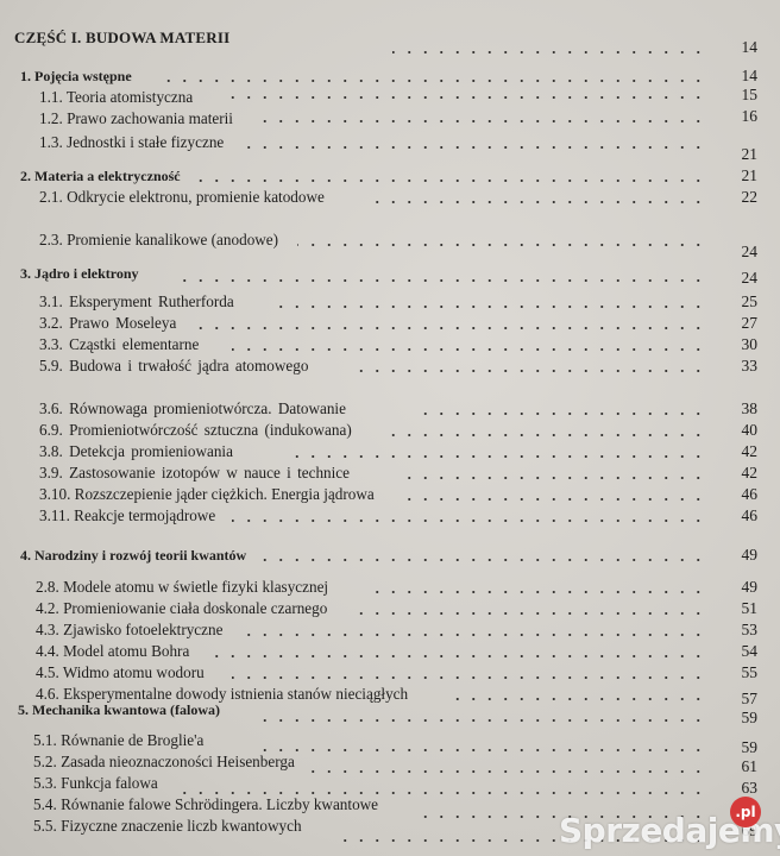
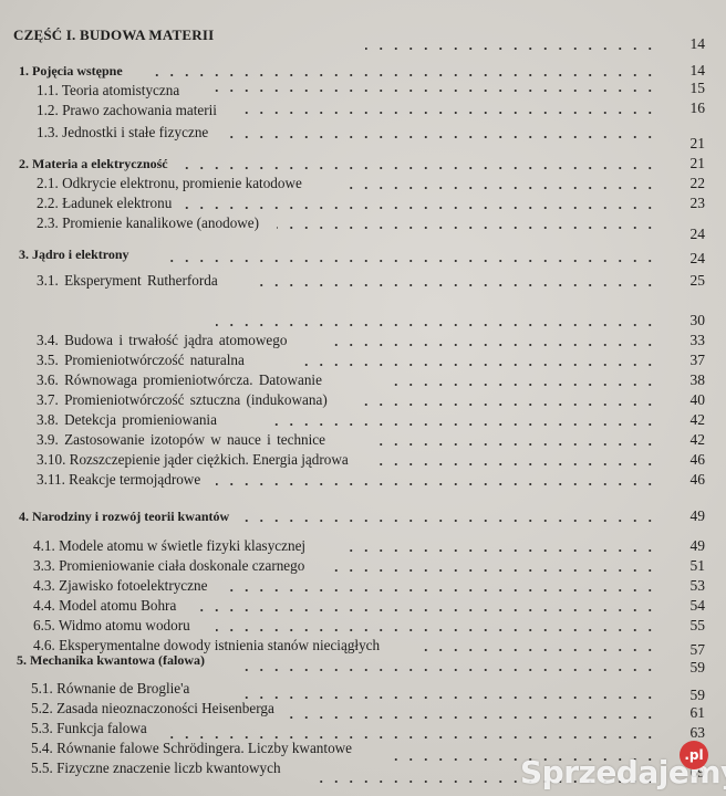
  CZĘŚĆ I. BUDOWA MATERII
  14
  1. Pojęcia wstępne
  14
  1.1. Teoria atomistyczna
  15
  1.2. Prawo zachowania materii
  16
  1.3. Jednostki i stałe fizyczne
  21
  2. Materia a elektryczność
  21
  2.1. Odkrycie elektronu, promienie katodowe
  22
+ 2.2. Ładunek elektronu
+ 23
  2.3. Promienie kanalikowe (anodowe)
  24
  3. Jądro i elektrony
  24
  3.1. Eksperyment Rutherforda
  25
- 3.2. Prawo Moseleya
- 27
- 3.3. Cząstki elementarne
  30
- 5.9. Budowa i trwałość jądra atomowego
+ 3.4. Budowa i trwałość jądra atomowego
  33
+ 3.5. Promieniotwórczość naturalna
+ 37
  3.6. Równowaga promieniotwórcza. Datowanie
  38
- 6.9. Promieniotwórczość sztuczna (indukowana)
+ 3.7. Promieniotwórczość sztuczna (indukowana)
  40
  3.8. Detekcja promieniowania
  42
  3.9. Zastosowanie izotopów w nauce i technice
  42
  3.10. Rozszczepienie jąder ciężkich. Energia jądrowa
  46
  3.11. Reakcje termojądrowe
  46
  4. Narodziny i rozwój teorii kwantów
  49
- 2.8. Modele atomu w świetle fizyki klasycznej
+ 4.1. Modele atomu w świetle fizyki klasycznej
  49
- 4.2. Promieniowanie ciała doskonale czarnego
+ 3.3. Promieniowanie ciała doskonale czarnego
  51
  4.3. Zjawisko fotoelektryczne
  53
  4.4. Model atomu Bohra
  54
- 4.5. Widmo atomu wodoru
+ 6.5. Widmo atomu wodoru
  55
  4.6. Eksperymentalne dowody istnienia stanów nieciągłych
  57
  5. Mechanika kwantowa (falowa)
  59
  5.1. Równanie de Broglie'a
  59
  5.2. Zasada nieoznaczoności Heisenberga
  61
  5.3. Funkcja falowa
  63
  5.4. Równanie falowe Schrödingera. Liczby kwantowe
  5.5. Fizyczne znaczenie liczb kwantowych
  69
  Sprzedajem
  .pl
